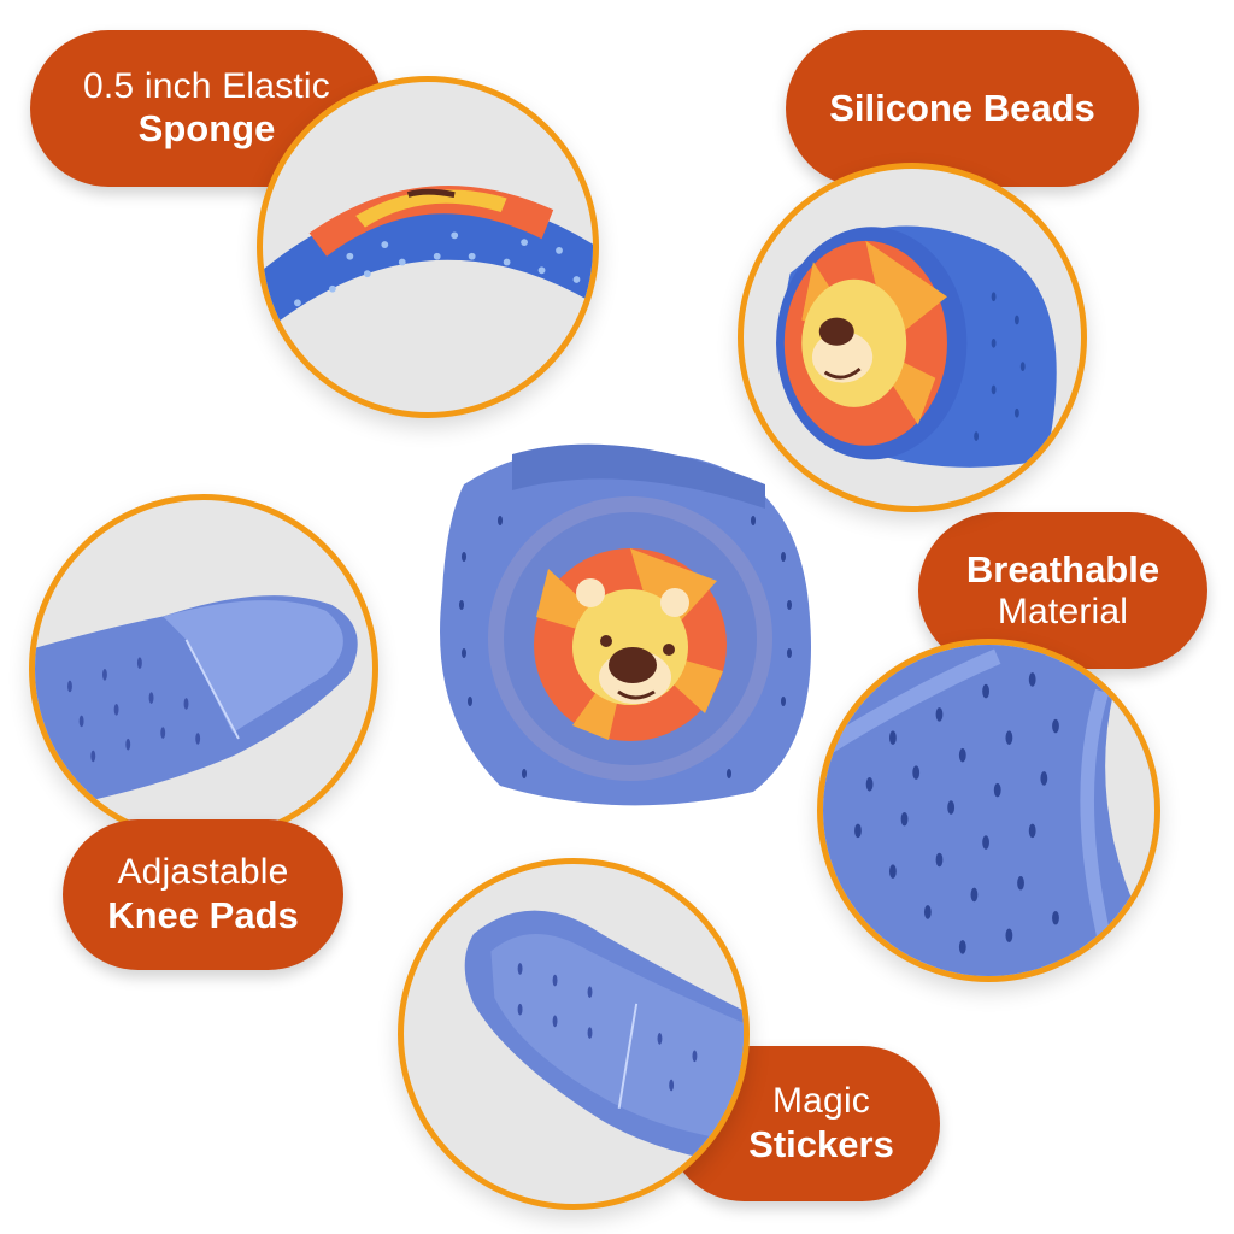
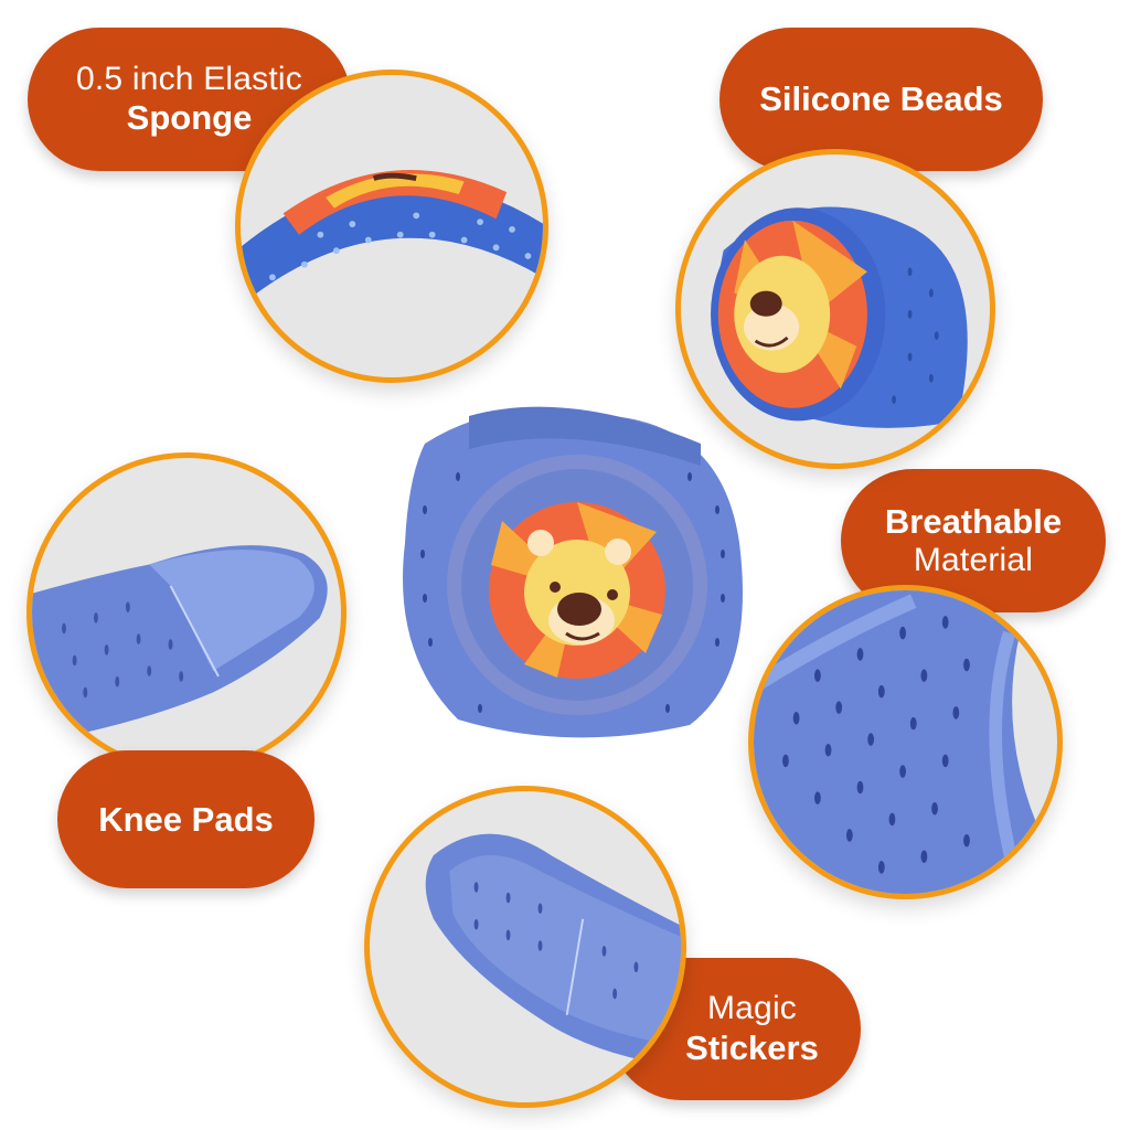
  0.5 inch Elastic
  Sponge
  Silicone Beads
- Adjastable
  Knee Pads
  Breathable
  Material
  Magic
  Stickers
